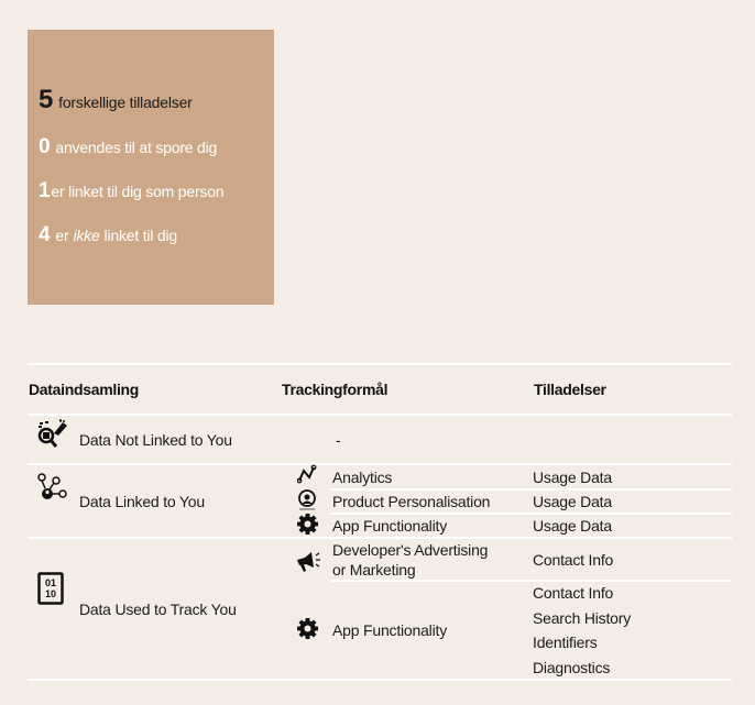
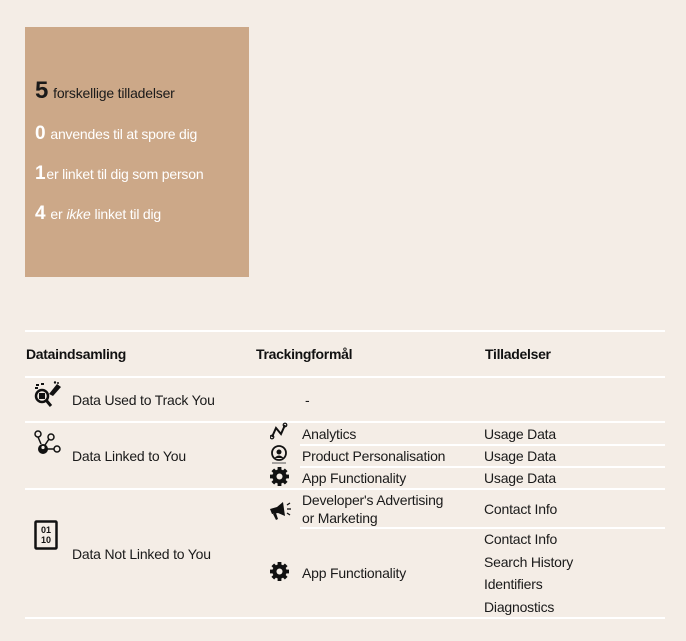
  5
  forskellige tilladelser
  0
  anvendes til at spore dig
  1
  er linket til dig som person
  4
  er
  ikke
  linket til dig
  Dataindsamling
  Trackingformål
  Tilladelser
- Data Not Linked to You
+ Data Used to Track You
  -
  Data Linked to You
  Analytics
  Usage Data
  Product Personalisation
  Usage Data
  App Functionality
  Usage Data
  01
  10
- Data Used to Track You
+ Data Not Linked to You
  Developer's Advertising
  or Marketing
  Contact Info
  App Functionality
  Contact Info
  Search History
  Identifiers
  Diagnostics
